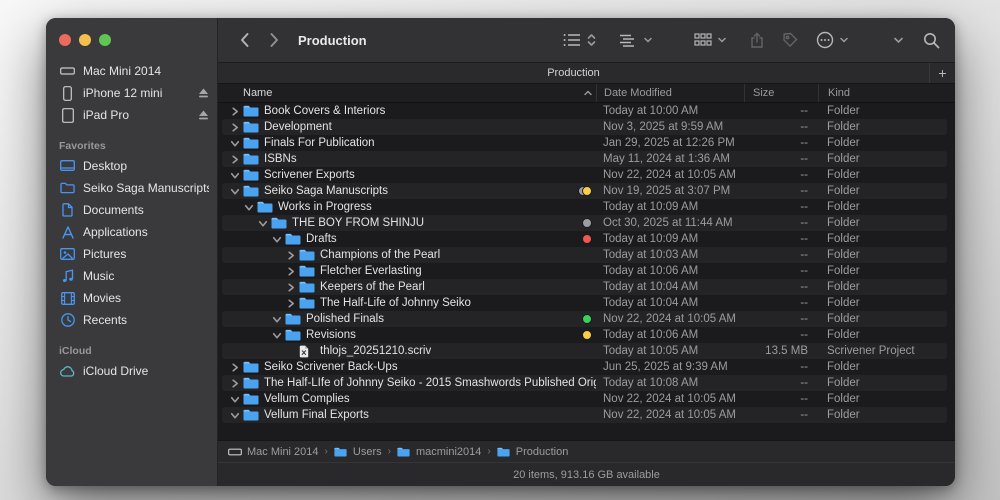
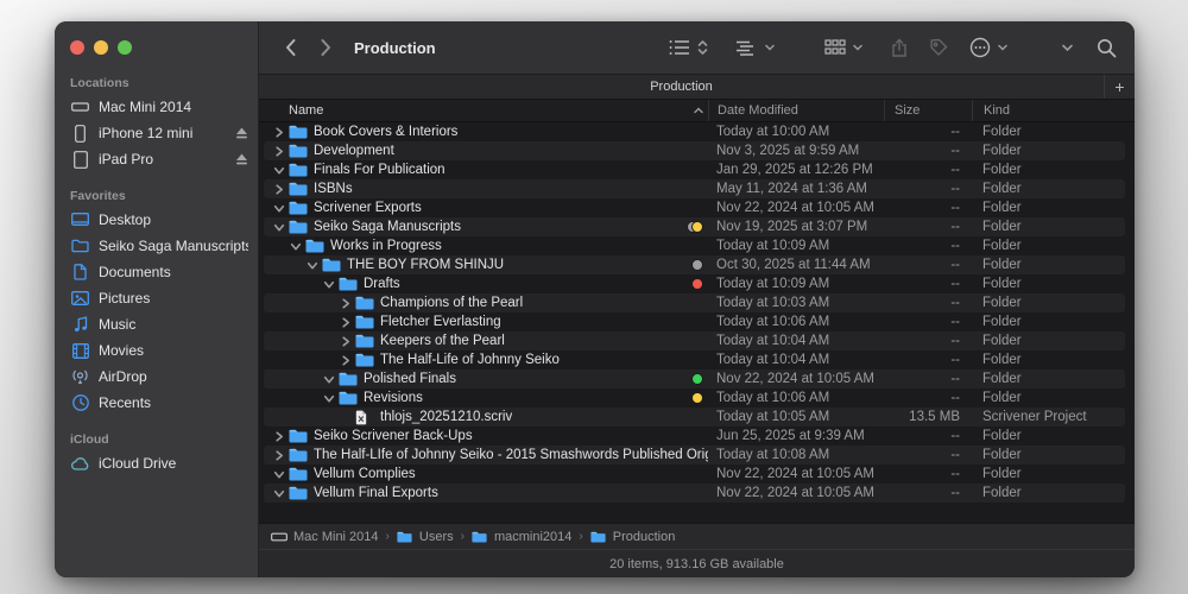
+ Locations
  Mac Mini 2014
  iPhone 12 mini
  iPad Pro
  Favorites
  Desktop
  Seiko Saga Manuscript
  Documents
- Applications
  Pictures
  Music
  Movies
+ AirDrop
  Recents
  iCloud
  iCloud Drive
  Production
  Production
  +
  Name
  Date Modified
  Size
  Kind
  Book Covers & Interiors
  Today at 10:00 AM
  --
  Folder
  Development
  Nov 3, 2025 at 9:59 AM
  --
  Folder
  Finals For Publication
  Jan 29, 2025 at 12:26 PM
  --
  Folder
  ISBNs
  May 11, 2024 at 1:36 AM
  --
  Folder
  Scrivener Exports
  Nov 22, 2024 at 10:05 AM
  --
  Folder
  Seiko Saga Manuscripts
  Nov 19, 2025 at 3:07 PM
  --
  Folder
  Works in Progress
  Today at 10:09 AM
  --
  Folder
  THE BOY FROM SHINJU
  Oct 30, 2025 at 11:44 AM
  --
  Folder
  Drafts
  Today at 10:09 AM
  --
  Folder
  Champions of the Pearl
  Today at 10:03 AM
  --
  Folder
  Fletcher Everlasting
  Today at 10:06 AM
  --
  Folder
  Keepers of the Pearl
  Today at 10:04 AM
  --
  Folder
  The Half-Life of Johnny Seiko
  Today at 10:04 AM
  --
  Folder
  Polished Finals
  Nov 22, 2024 at 10:05 AM
  --
  Folder
  Revisions
  Today at 10:06 AM
  --
  Folder
  thlojs_20251210.scriv
  Today at 10:05 AM
  13.5 MB
  Scrivener Project
  Seiko Scrivener Back-Ups
  Jun 25, 2025 at 9:39 AM
  --
  Folder
  The Half-LIfe of Johnny Seiko - 2015 Smashwords Published Ori
  Today at 10:08 AM
  --
  Folder
  Vellum Complies
  Nov 22, 2024 at 10:05 AM
  --
  Folder
  Vellum Final Exports
  Nov 22, 2024 at 10:05 AM
  --
  Folder
  Mac Mini 2014
  ›
  Users
  ›
  macmini2014
  ›
  Production
  20 items, 913.16 GB available
